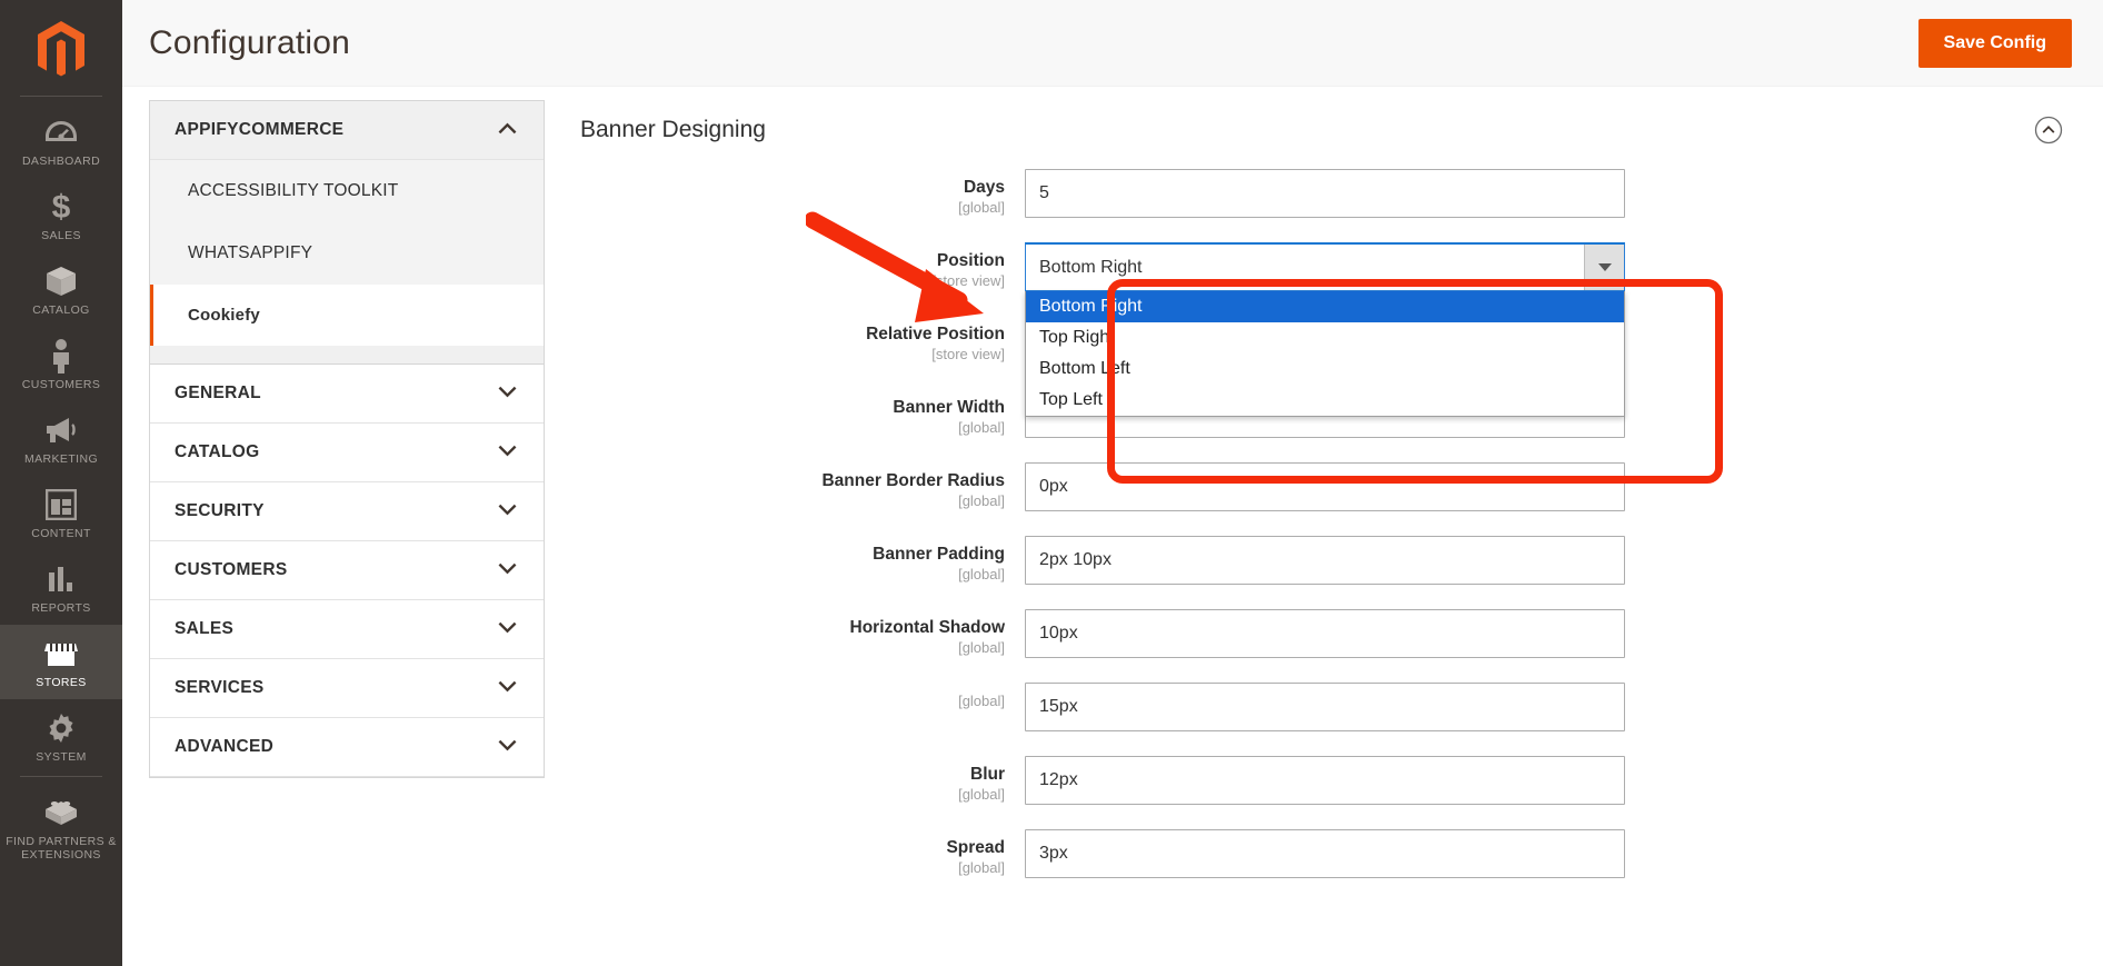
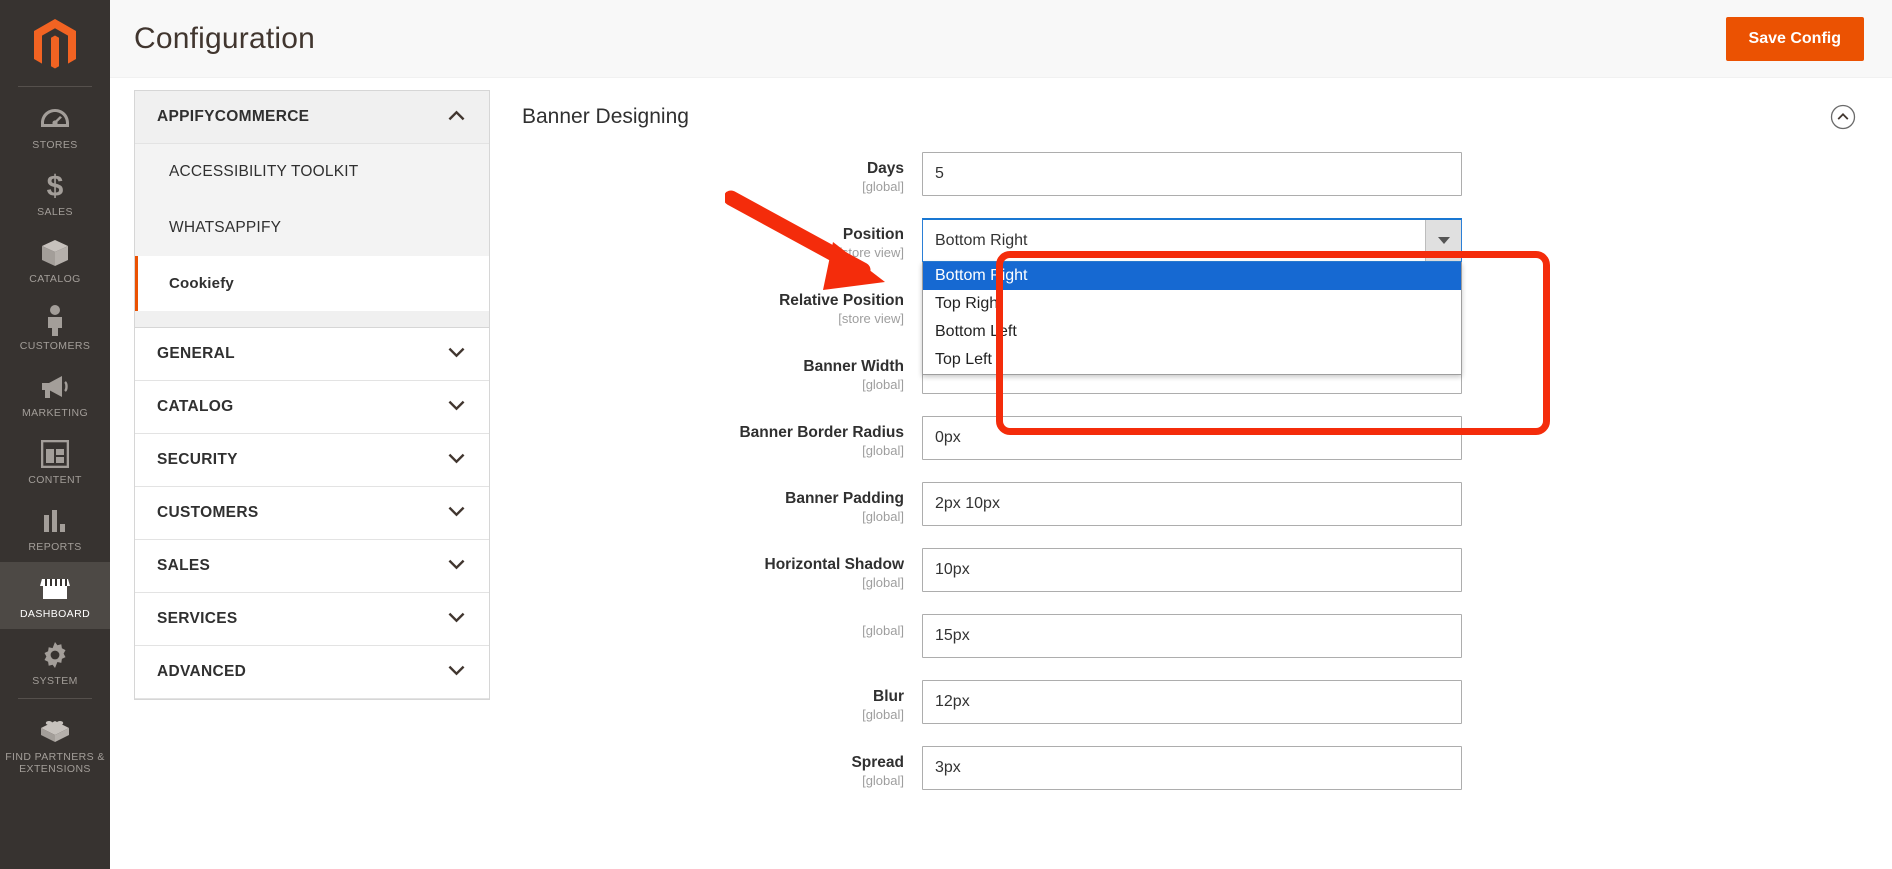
- DASHBOARD
+ STORES
  $
  SALES
  CATALOG
  CUSTOMERS
  MARKETING
  CONTENT
  REPORTS
- STORES
+ DASHBOARD
  SYSTEM
  FIND PARTNERS & EXTENSIONS
  Configuration
  Save Config
  APPIFYCOMMERCE
  ACCESSIBILITY TOOLKIT
  WHATSAPPIFY
  Cookiefy
  GENERAL
  CATALOG
  SECURITY
  CUSTOMERS
  SALES
  SERVICES
  ADVANCED
  Banner Designing
  Days
  [global]
  5
  Position
  tore view]
  Bottom Right
  Bottom Right
  Top Right
  Bottom Left
  Top Left
  Relative Position
  [store view]
  Banner Width
  [global]
  Banner Border Radius
  [global]
  0px
  Banner Padding
  [global]
  2px 10px
  Horizontal Shadow
  [global]
  10px
  [global]
  15px
  Blur
  [global]
  12px
  Spread
  [global]
  3px
